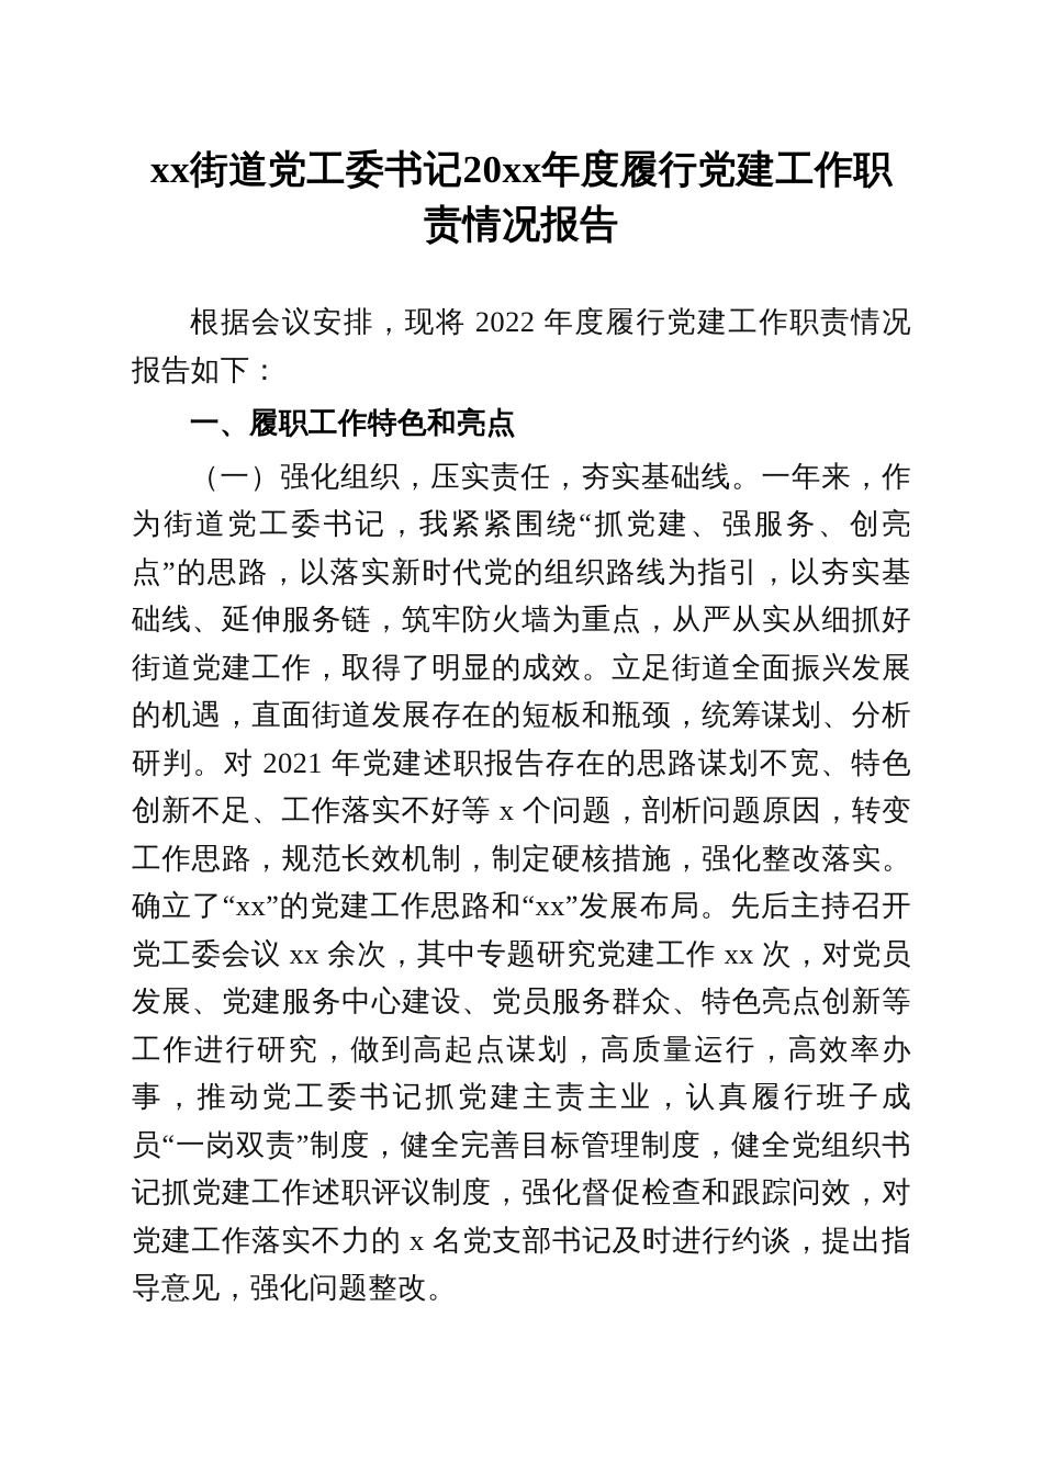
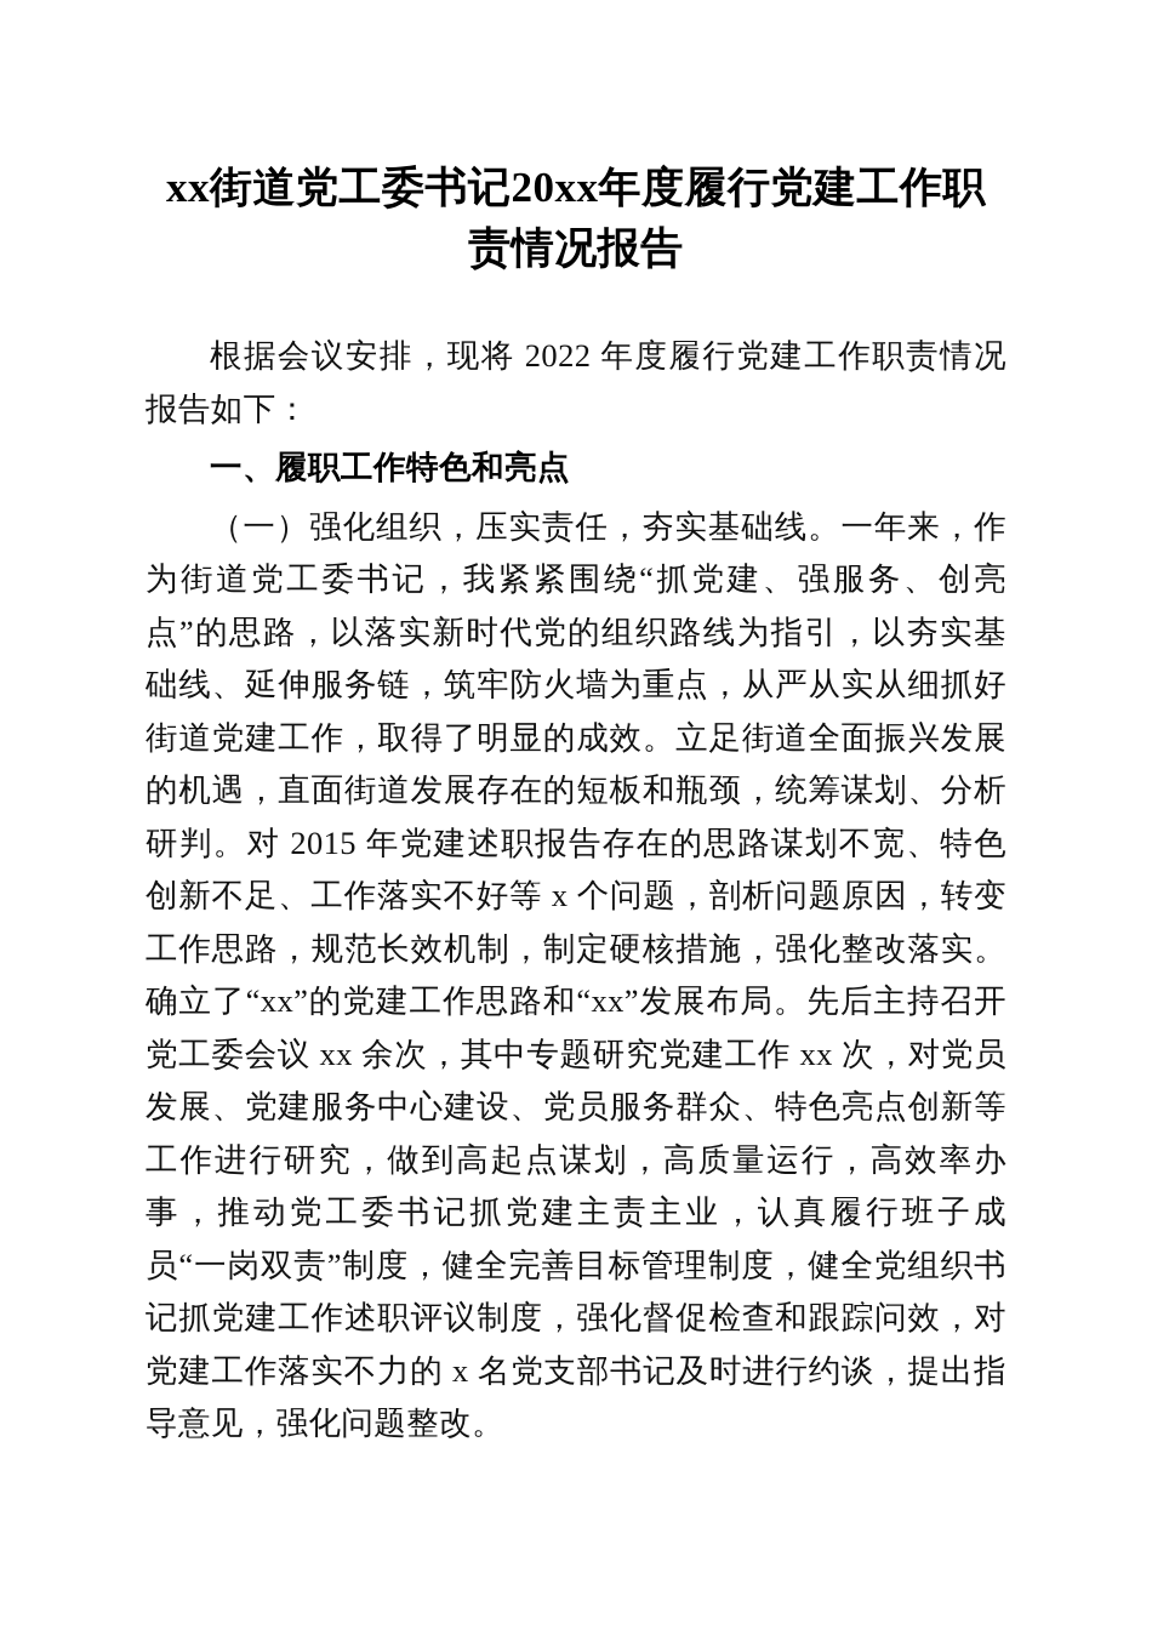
  xx街道党工委书记20xx年度履行党建工作职责情况报告
  根据会议安排，现将 2022 年度履行党建工作职责情况报告如下：
  一、履职工作特色和亮点
- （一）强化组织，压实责任，夯实基础线。一年来，作为街道党工委书记，我紧紧围绕“抓党建、强服务、创亮点”的思路，以落实新时代党的组织路线为指引，以夯实基础线、延伸服务链，筑牢防火墙为重点，从严从实从细抓好街道党建工作，取得了明显的成效。立足街道全面振兴发展的机遇，直面街道发展存在的短板和瓶颈，统筹谋划、分析研判。对 2021 年党建述职报告存在的思路谋划不宽、特色创新不足、工作落实不好等 x 个问题，剖析问题原因，转变工作思路，规范长效机制，制定硬核措施，强化整改落实。确立了“xx”的党建工作思路和“xx”发展布局。先后主持召开党工委会议 xx 余次，其中专题研究党建工作 xx 次，对党员发展、党建服务中心建设、党员服务群众、特色亮点创新等工作进行研究，做到高起点谋划，高质量运行，高效率办事，推动党工委书记抓党建主责主业，认真履行班子成员“一岗双责”制度，健全完善目标管理制度，健全党组织书记抓党建工作述职评议制度，强化督促检查和跟踪问效，对党建工作落实不力的 x 名党支部书记及时进行约谈，提出指导意见，强化问题整改。
+ （一）强化组织，压实责任，夯实基础线。一年来，作为街道党工委书记，我紧紧围绕“抓党建、强服务、创亮点”的思路，以落实新时代党的组织路线为指引，以夯实基础线、延伸服务链，筑牢防火墙为重点，从严从实从细抓好街道党建工作，取得了明显的成效。立足街道全面振兴发展的机遇，直面街道发展存在的短板和瓶颈，统筹谋划、分析研判。对 2015 年党建述职报告存在的思路谋划不宽、特色创新不足、工作落实不好等 x 个问题，剖析问题原因，转变工作思路，规范长效机制，制定硬核措施，强化整改落实。确立了“xx”的党建工作思路和“xx”发展布局。先后主持召开党工委会议 xx 余次，其中专题研究党建工作 xx 次，对党员发展、党建服务中心建设、党员服务群众、特色亮点创新等工作进行研究，做到高起点谋划，高质量运行，高效率办事，推动党工委书记抓党建主责主业，认真履行班子成员“一岗双责”制度，健全完善目标管理制度，健全党组织书记抓党建工作述职评议制度，强化督促检查和跟踪问效，对党建工作落实不力的 x 名党支部书记及时进行约谈，提出指导意见，强化问题整改。
